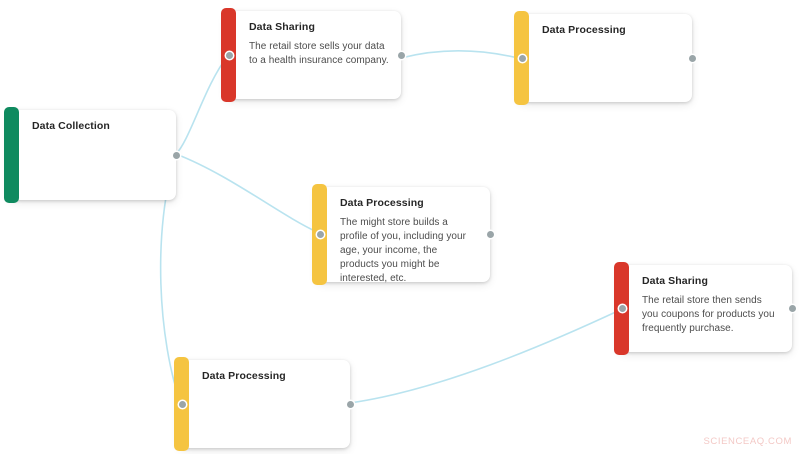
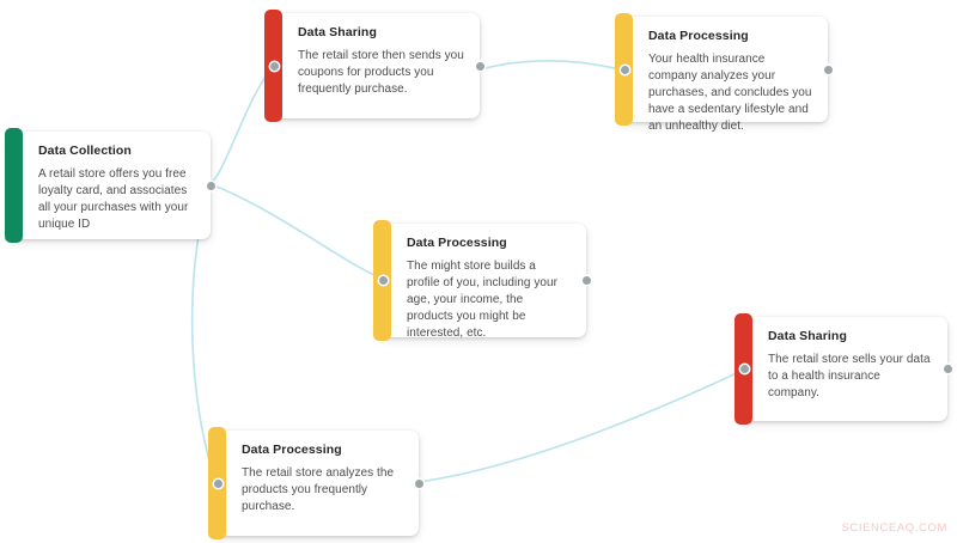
  Data Collection
+ A retail store offers you free loyalty card, and associates all your purchases with your unique ID
  Data Sharing
- The retail store sells your data to a health insurance company.
+ The retail store then sends you coupons for products you frequently purchase.
  Data Processing
+ Your health insurance company analyzes your purchases, and concludes you have a sedentary lifestyle and an unhealthy diet.
  Data Processing
  The might store builds a profile of you, including your age, your income, the products you might be interested, etc.
  Data Sharing
- The retail store then sends you coupons for products you frequently purchase.
+ The retail store sells your data to a health insurance company.
  Data Processing
+ The retail store analyzes the products you frequently purchase.
  SCIENCEAQ.COM
